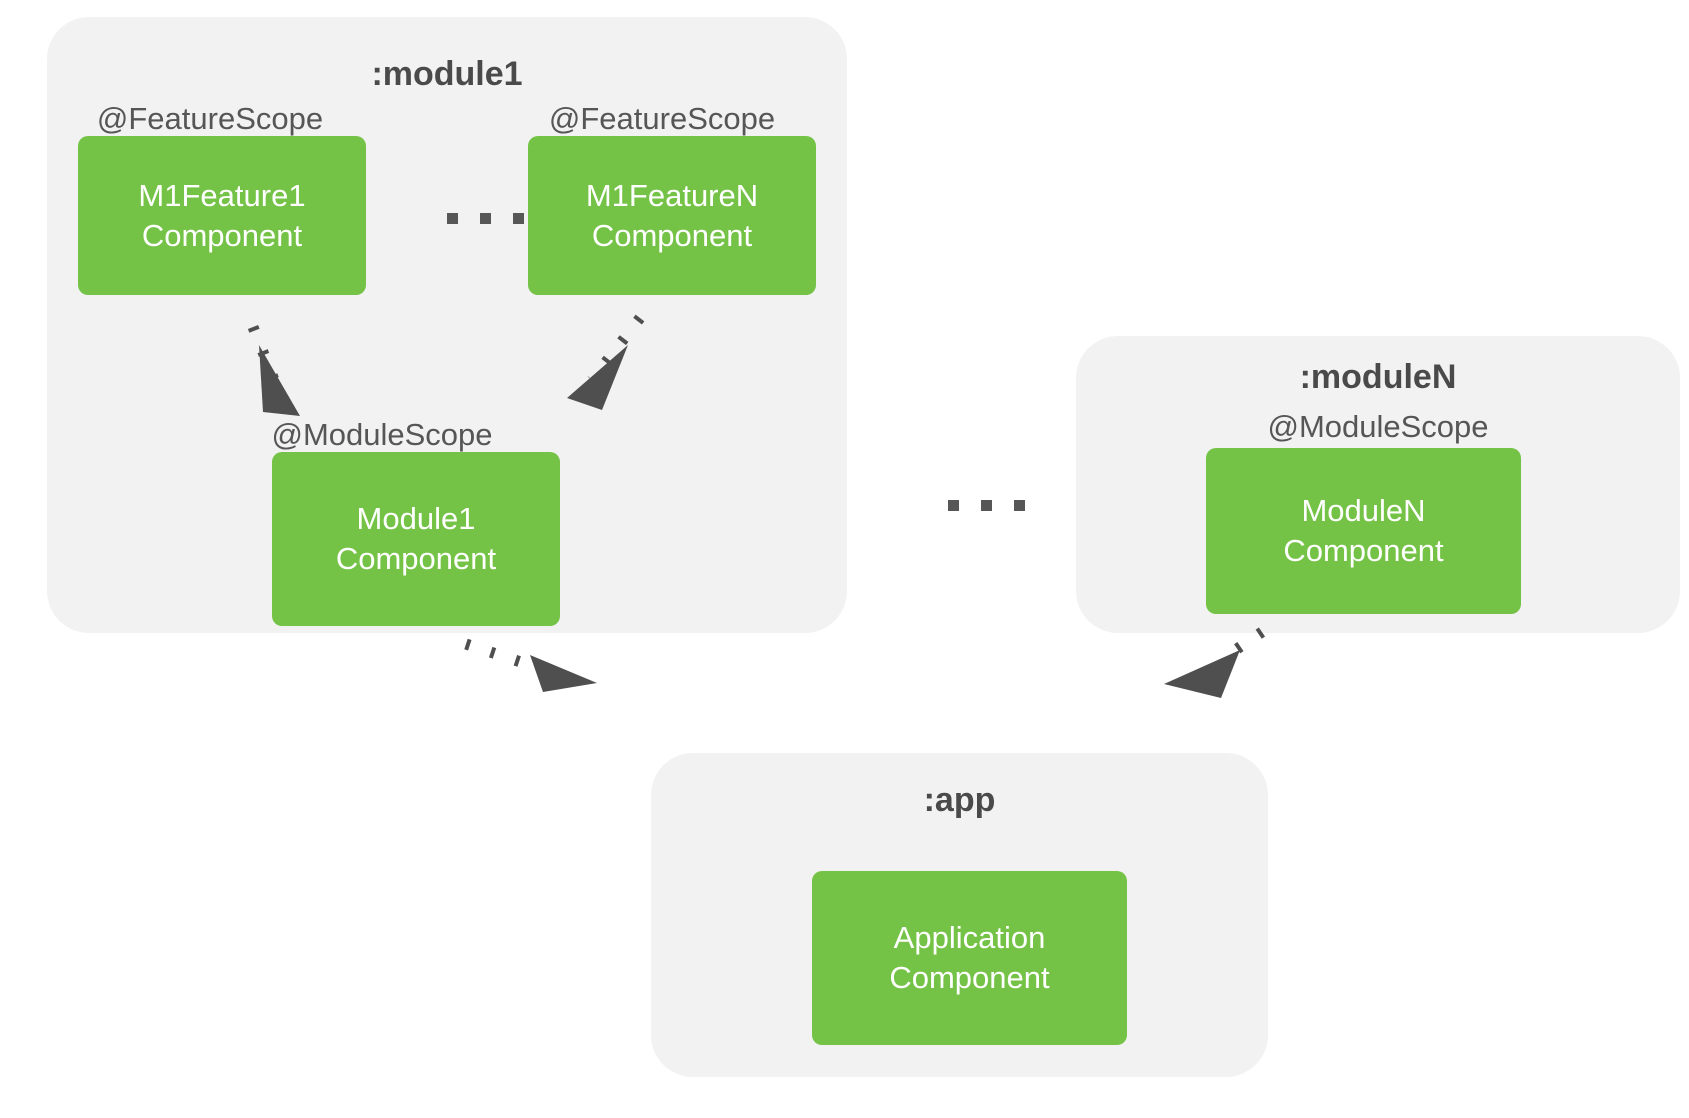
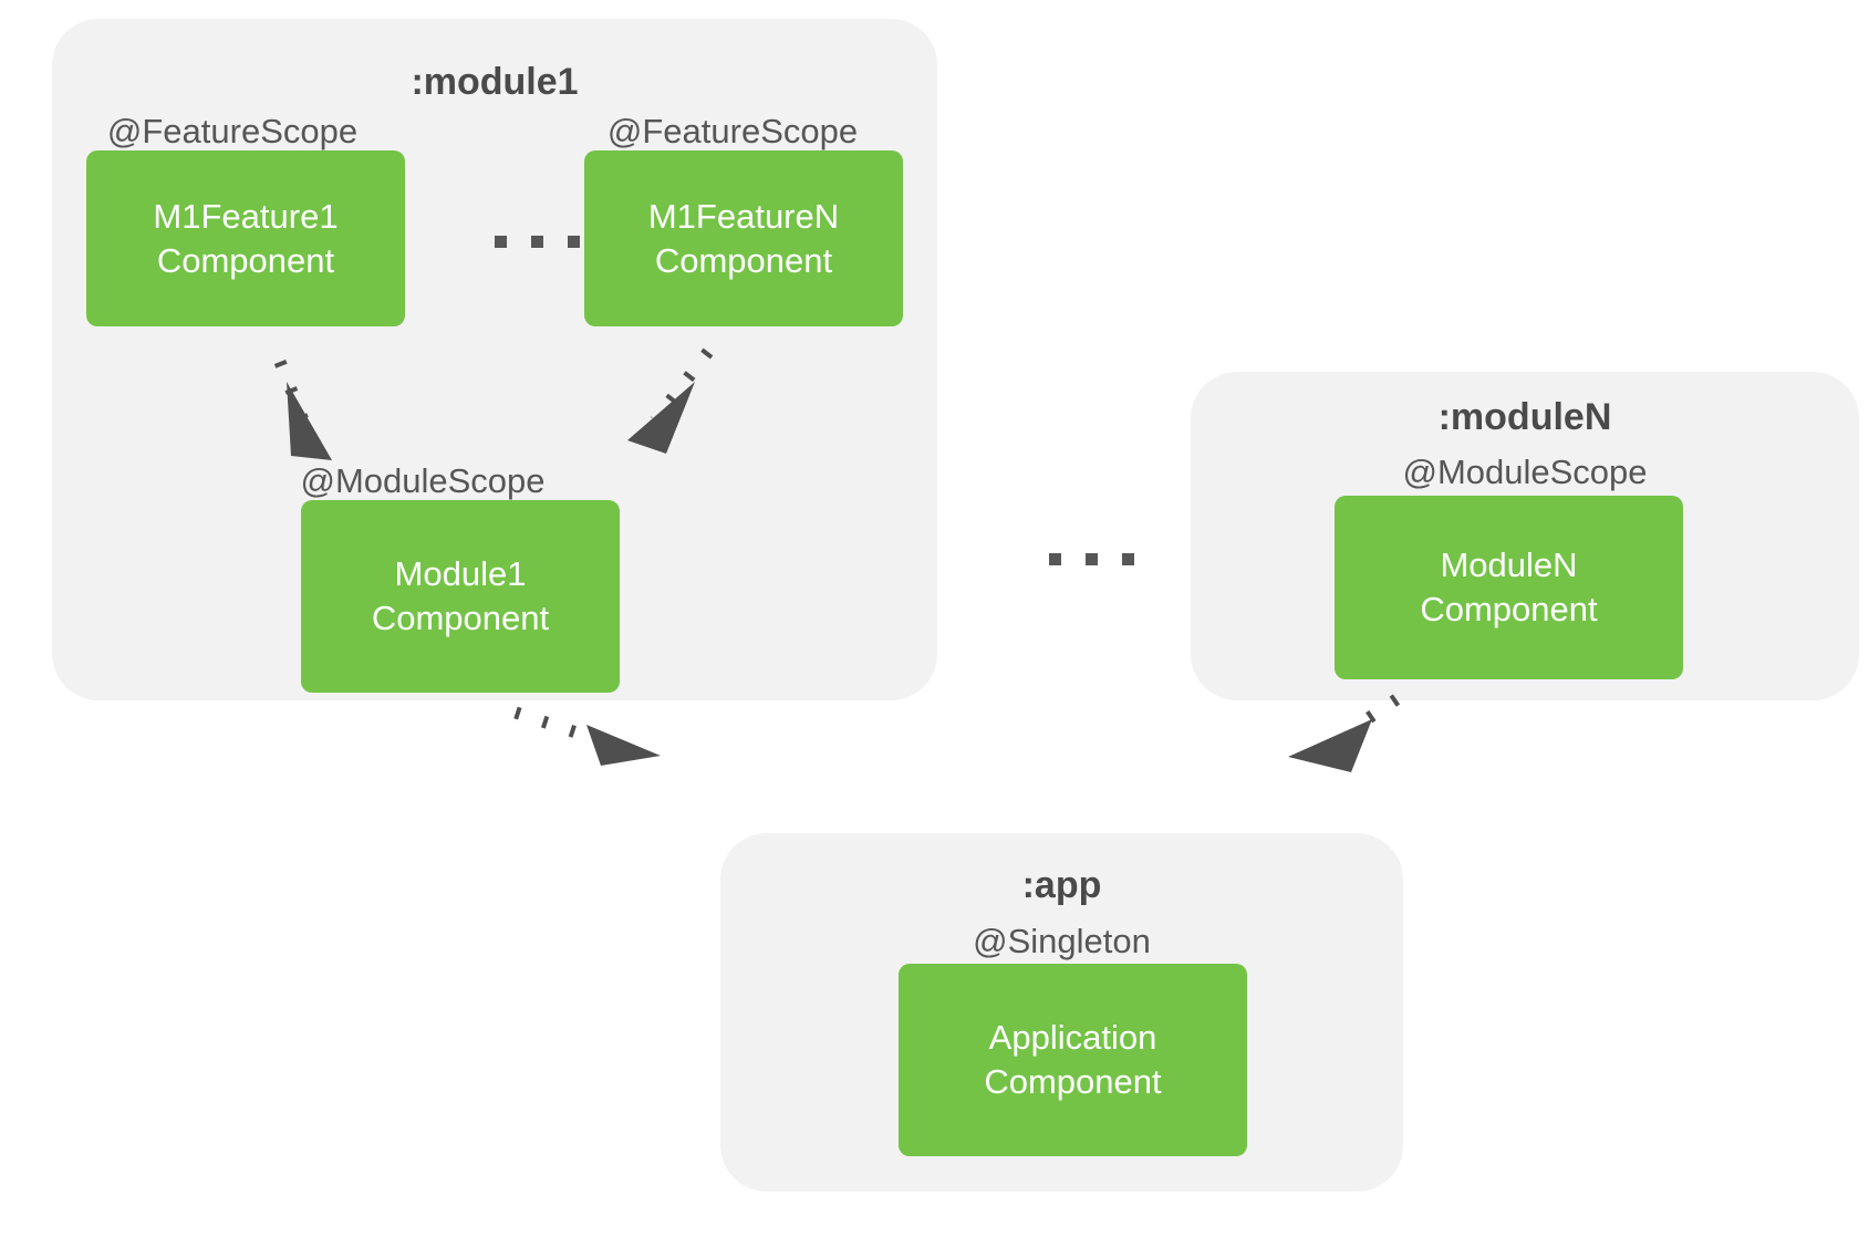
  :module1
  @FeatureScope
  @FeatureScope
  M1Feature1
  Component
  M1FeatureN
  Component
  @ModuleScope
  Module1
  Component
  :moduleN
  @ModuleScope
  ModuleN
  Component
  :app
+ @Singleton
  Application
  Component
